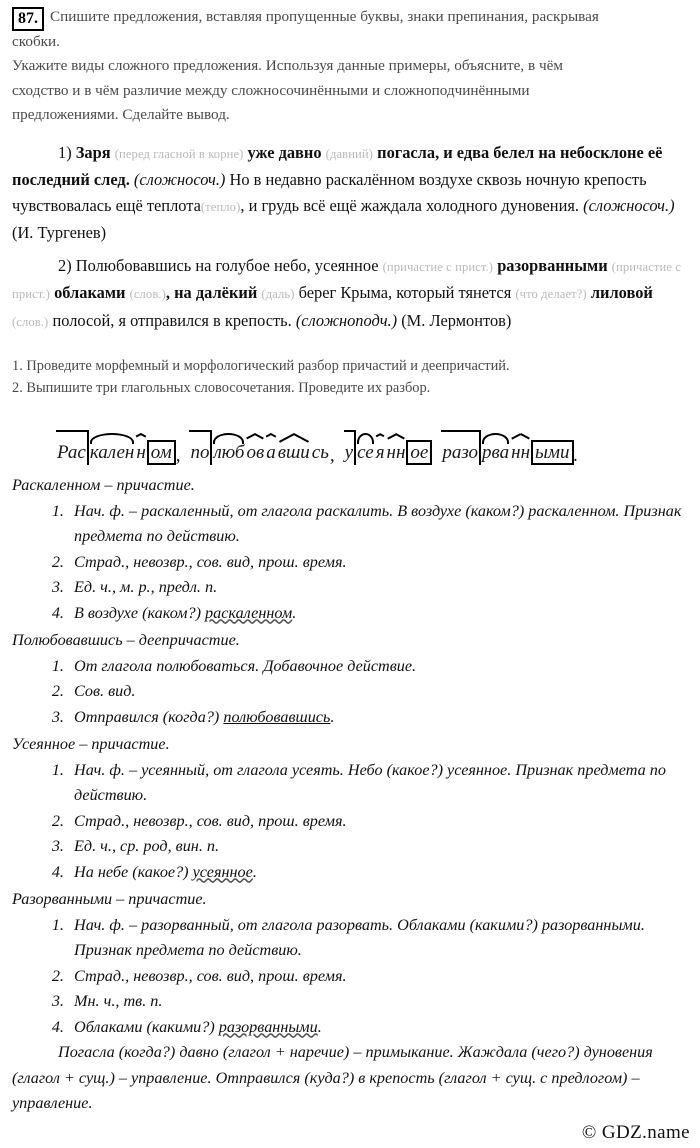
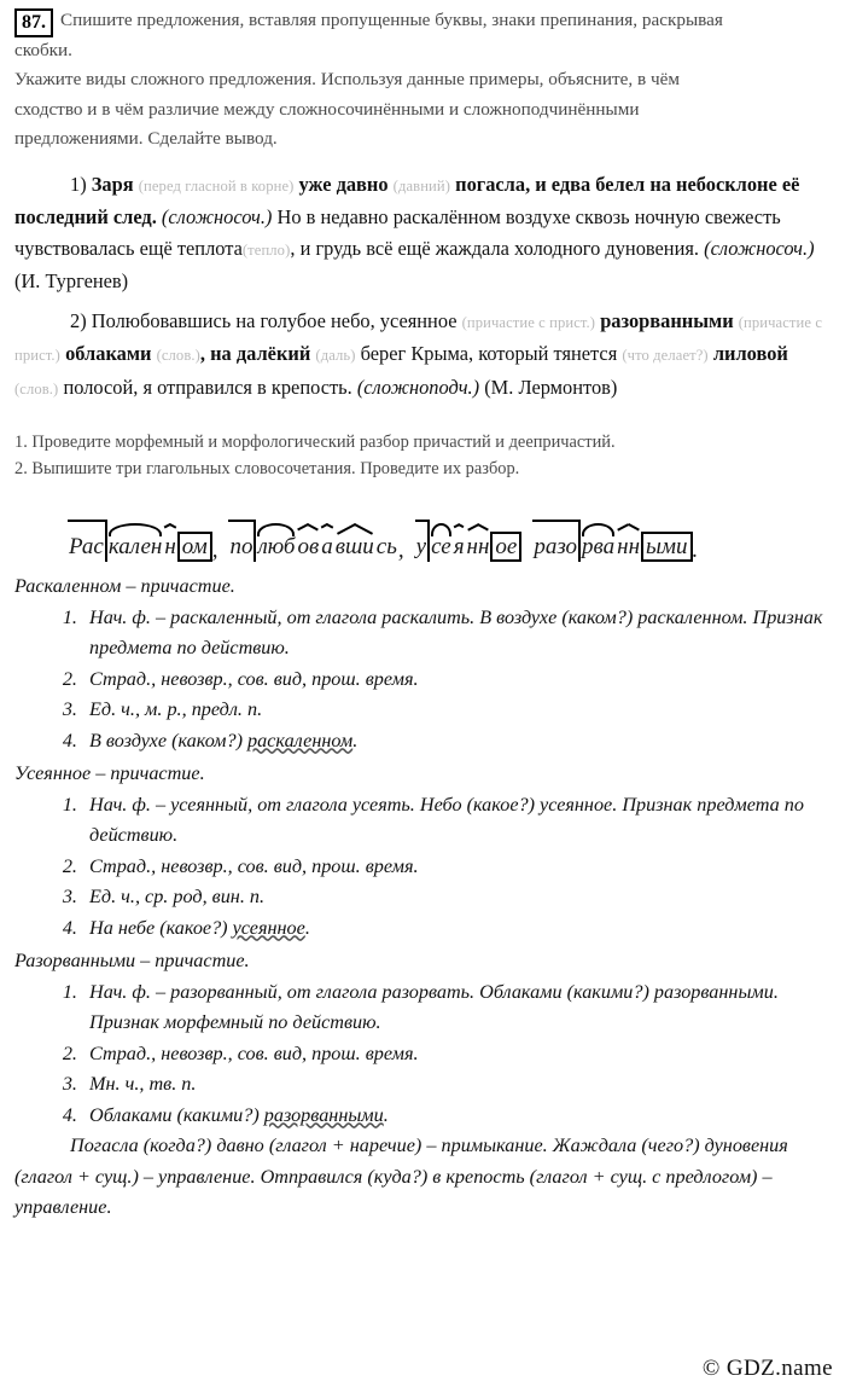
  87. Спишите предложения, вставляя пропущенные буквы, знаки препинания, раскрывая
  скобки.
  Укажите виды сложного предложения. Используя данные примеры, объясните, в чём
  сходство и в чём различие между сложносочинёнными и сложноподчинёнными
  предложениями. Сделайте вывод.
- 1) Заря (перед гласной в корне) уже давно (давний) погасла, и едва белел на небосклоне её последний след. (сложносоч.) Но в недавно раскалённом воздухе сквозь ночную крепость чувствовалась ещё теплота(тепло), и грудь всё ещё жаждала холодного дуновения. (сложносоч.) (И. Тургенев)
+ 1) Заря (перед гласной в корне) уже давно (давний) погасла, и едва белел на небосклоне её последний след. (сложносоч.) Но в недавно раскалённом воздухе сквозь ночную свежесть чувствовалась ещё теплота(тепло), и грудь всё ещё жаждала холодного дуновения. (сложносоч.) (И. Тургенев)
  2) Полюбовавшись на голубое небо, усеянное (причастие с прист.) разорванными (причастие с прист.) облаками (слов.), на далёкий (даль) берег Крыма, который тянется (что делает?) лиловой (слов.) полосой, я отправился в крепость. (сложноподч.) (М. Лермонтов)
  1. Проведите морфемный и морфологический разбор причастий и деепричастий.
  2. Выпишите три глагольных словосочетания. Проведите их разбор.
  Рас
  кален
  н
  ом
  ,
  по
  люб
  ов
  а
  вши
  сь
  ,
  у
  се
  я
  нн
  ое
  разо
  рва
  нн
  ыми
  .
  Раскаленном – причастие.
  Нач. ф. – раскаленный, от глагола раскалить. В воздухе (каком?) раскаленном. Признак предмета по действию.
  Страд., невозвр., сов. вид, прош. время.
  Ед. ч., м. р., предл. п.
  В воздухе (каком?) раскаленном.
- Полюбовавшись – деепричастие.
- От глагола полюбоваться. Добавочное действие.
- Сов. вид.
- Отправился (когда?) полюбовавшись.
  Усеянное – причастие.
  Нач. ф. – усеянный, от глагола усеять. Небо (какое?) усеянное. Признак предмета по действию.
  Страд., невозвр., сов. вид, прош. время.
  Ед. ч., ср. род, вин. п.
  На небе (какое?) усеянное.
  Разорванными – причастие.
- Нач. ф. – разорванный, от глагола разорвать. Облаками (какими?) разорванными. Признак предмета по действию.
+ Нач. ф. – разорванный, от глагола разорвать. Облаками (какими?) разорванными. Признак морфемный по действию.
  Страд., невозвр., сов. вид, прош. время.
  Мн. ч., тв. п.
  Облаками (какими?) разорванными.
  Погасла (когда?) давно (глагол + наречие) – примыкание. Жаждала (чего?) дуновения (глагол + сущ.) – управление. Отправился (куда?) в крепость (глагол + сущ. с предлогом) – управление.
  © GDZ.name
